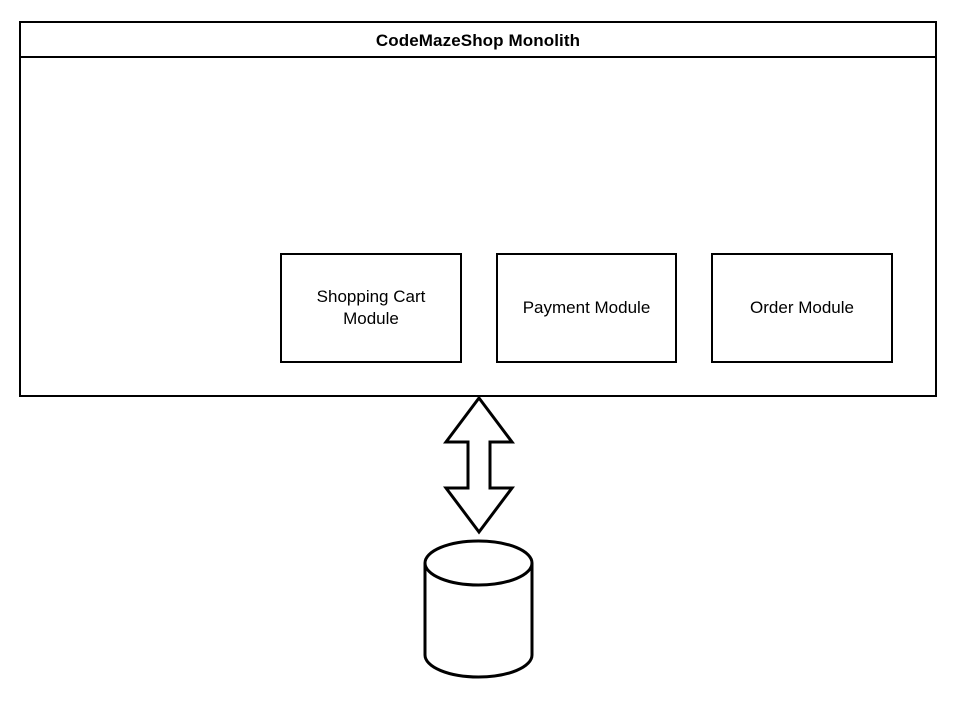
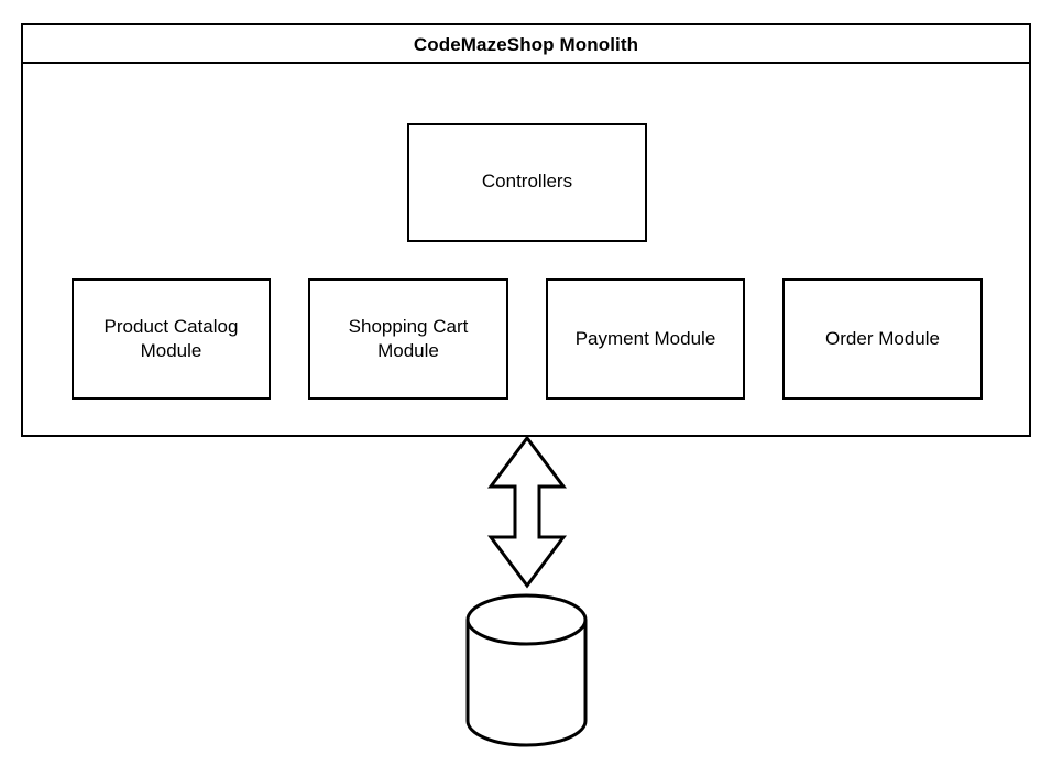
  CodeMazeShop Monolith
+ Controllers
+ Product Catalog Module
  Shopping Cart Module
  Payment Module
  Order Module
